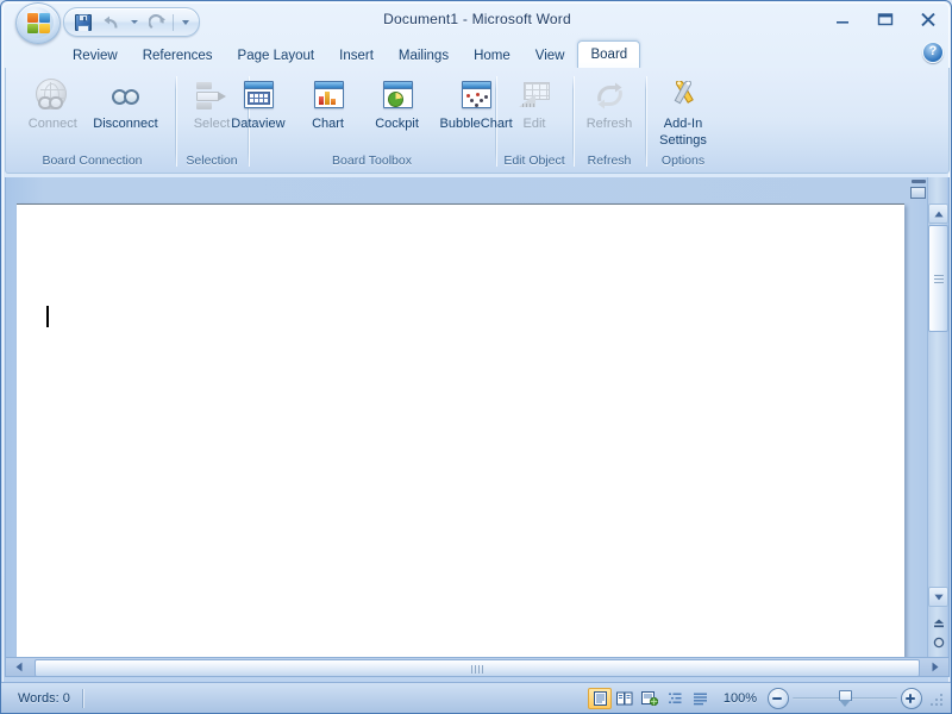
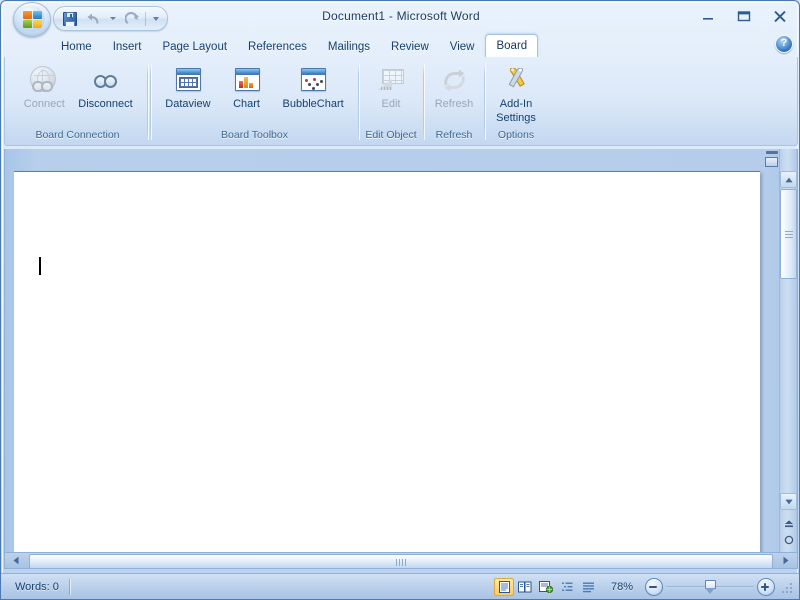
  Document1 - Microsoft Word
- Review
+ Home
- References
+ Insert
  Page Layout
- Insert
+ References
  Mailings
- Home
+ Review
  View
  Board
  ?
  Connect
  Disconnect
  Board Connection
- Select
- Selection
  Dataview
  Chart
- Cockpit
  BubbleChart
  Board Toolbox
  Edit
  Edit Object
  Refresh
  Refresh
  Add-In
  Settings
  Options
  Words: 0
- 100%
+ 78%
